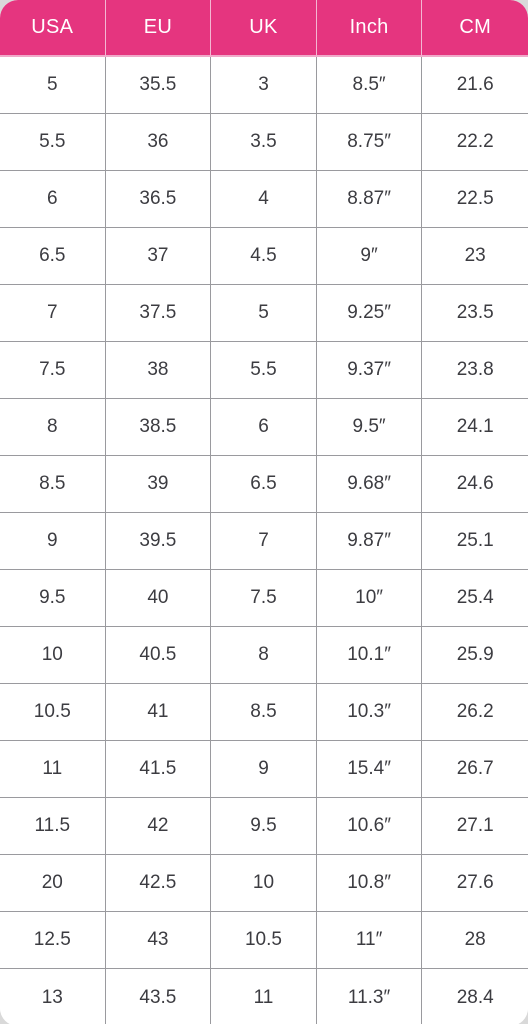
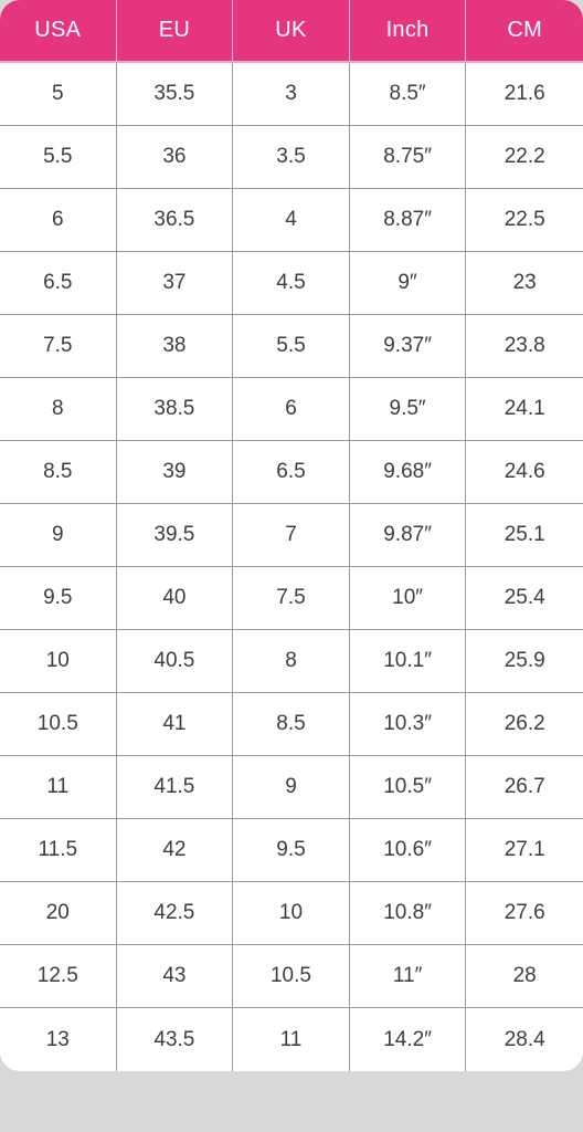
  USA	EU	UK	Inch	CM
  5	35.5	3	8.5″	21.6
  5.5	36	3.5	8.75″	22.2
  6	36.5	4	8.87″	22.5
  6.5	37	4.5	9″	23
- 7	37.5	5	9.25″	23.5
  7.5	38	5.5	9.37″	23.8
  8	38.5	6	9.5″	24.1
  8.5	39	6.5	9.68″	24.6
  9	39.5	7	9.87″	25.1
  9.5	40	7.5	10″	25.4
  10	40.5	8	10.1″	25.9
  10.5	41	8.5	10.3″	26.2
- 11	41.5	9	15.4″	26.7
+ 11	41.5	9	10.5″	26.7
  11.5	42	9.5	10.6″	27.1
  20	42.5	10	10.8″	27.6
  12.5	43	10.5	11″	28
- 13	43.5	11	11.3″	28.4
+ 13	43.5	11	14.2″	28.4
